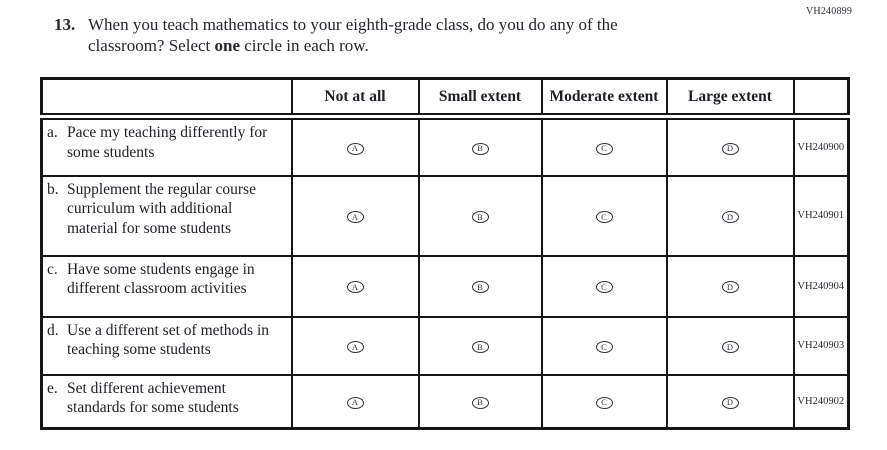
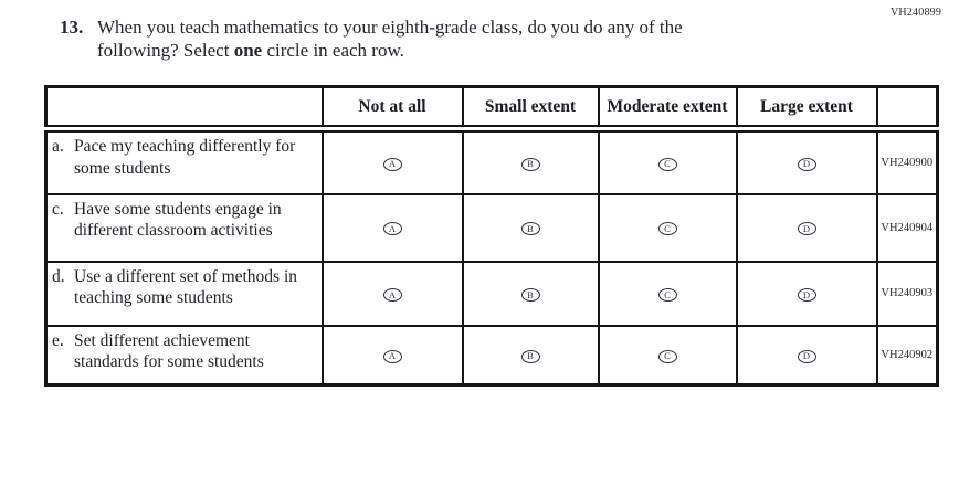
  VH240899
  13.
- When you teach mathematics to your eighth-grade class, do you do any of the classroom? Select one circle in each row.
+ When you teach mathematics to your eighth-grade class, do you do any of the following? Select one circle in each row.
  	Not at all	Small extent	Moderate extent	Large extent
  a. Pace my teaching differently for some students	A	B	C	D	VH240900
- b. Supplement the regular course curriculum with additional material for some students	A	B	C	D	VH240901
  c. Have some students engage in different classroom activities	A	B	C	D	VH240904
  d. Use a different set of methods in teaching some students	A	B	C	D	VH240903
  e. Set different achievement standards for some students	A	B	C	D	VH240902
